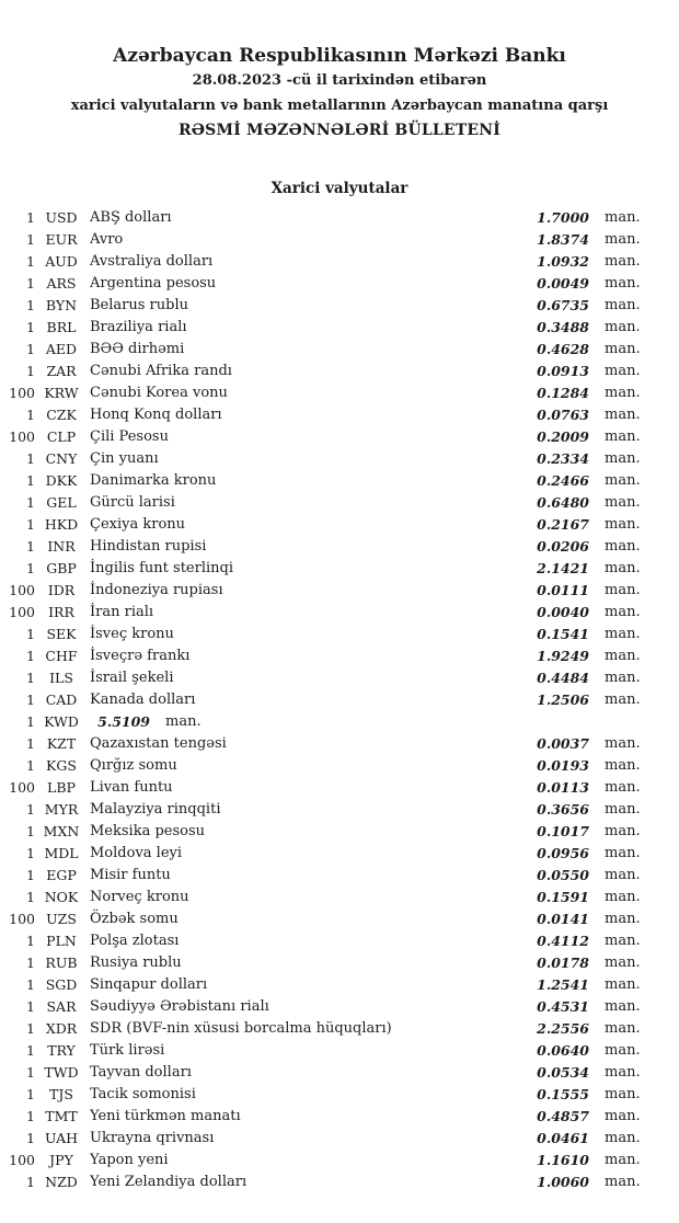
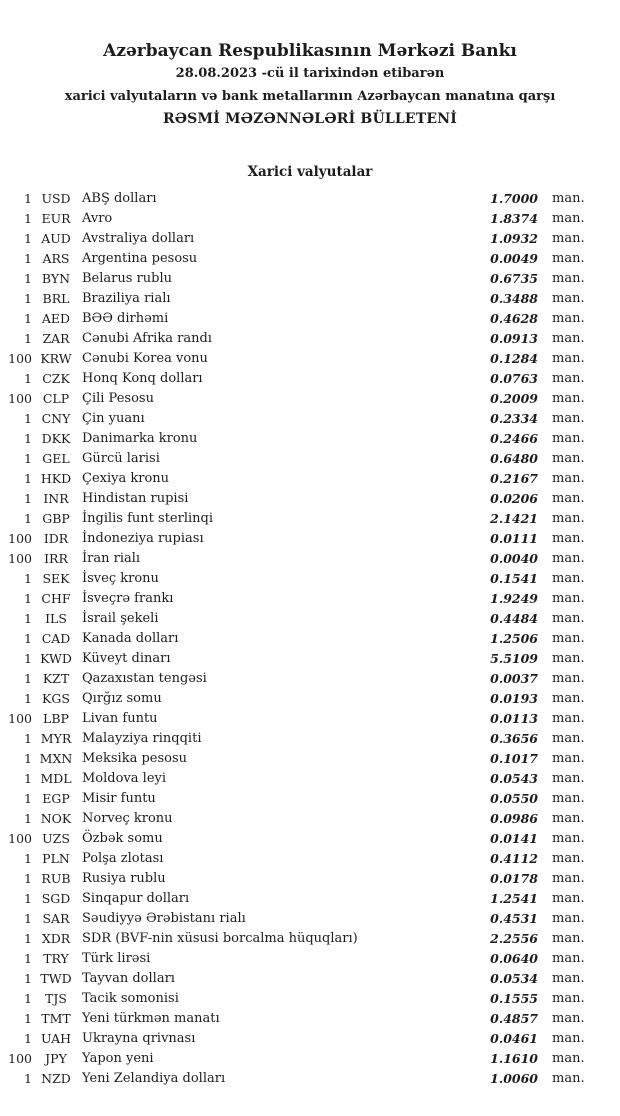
  Azərbaycan Respublikasının Mərkəzi Bankı
  28.08.2023 -cü il tarixindən etibarən
  xarici valyutaların və bank metallarının Azərbaycan manatına qarşı
  RƏSMİ MƏZƏNNƏLƏRİ BÜLLETENİ
  Xarici valyutalar
  1
  USD
  ABŞ dolları
  1.7000
  man.
  1
  EUR
  Avro
  1.8374
  man.
  1
  AUD
  Avstraliya dolları
  1.0932
  man.
  1
  ARS
  Argentina pesosu
  0.0049
  man.
  1
  BYN
  Belarus rublu
  0.6735
  man.
  1
  BRL
  Braziliya rialı
  0.3488
  man.
  1
  AED
  BƏƏ dirhəmi
  0.4628
  man.
  1
  ZAR
  Cənubi Afrika randı
  0.0913
  man.
  100
  KRW
  Cənubi Korea vonu
  0.1284
  man.
  1
  CZK
  Honq Konq dolları
  0.0763
  man.
  100
  CLP
  Çili Pesosu
  0.2009
  man.
  1
  CNY
  Çin yuanı
  0.2334
  man.
  1
  DKK
  Danimarka kronu
  0.2466
  man.
  1
  GEL
  Gürcü larisi
  0.6480
  man.
  1
  HKD
  Çexiya kronu
  0.2167
  man.
  1
  INR
  Hindistan rupisi
  0.0206
  man.
  1
  GBP
  İngilis funt sterlinqi
  2.1421
  man.
  100
  IDR
  İndoneziya rupiası
  0.0111
  man.
  100
  IRR
  İran rialı
  0.0040
  man.
  1
  SEK
  İsveç kronu
  0.1541
  man.
  1
  CHF
  İsveçrə frankı
  1.9249
  man.
  1
  ILS
  İsrail şekeli
  0.4484
  man.
  1
  CAD
  Kanada dolları
  1.2506
  man.
  1
  KWD
+ Küveyt dinarı
  5.5109
  man.
  1
  KZT
  Qazaxıstan tengəsi
  0.0037
  man.
  1
  KGS
  Qırğız somu
  0.0193
  man.
  100
  LBP
  Livan funtu
  0.0113
  man.
  1
  MYR
  Malayziya rinqqiti
  0.3656
  man.
  1
  MXN
  Meksika pesosu
  0.1017
  man.
  1
  MDL
  Moldova leyi
- 0.0956
+ 0.0543
  man.
  1
  EGP
  Misir funtu
  0.0550
  man.
  1
  NOK
  Norveç kronu
- 0.1591
+ 0.0986
  man.
  100
  UZS
  Özbək somu
  0.0141
  man.
  1
  PLN
  Polşa zlotası
  0.4112
  man.
  1
  RUB
  Rusiya rublu
  0.0178
  man.
  1
  SGD
  Sinqapur dolları
  1.2541
  man.
  1
  SAR
  Səudiyyə Ərəbistanı rialı
  0.4531
  man.
  1
  XDR
  SDR (BVF-nin xüsusi borcalma hüquqları)
  2.2556
  man.
  1
  TRY
  Türk lirəsi
  0.0640
  man.
  1
  TWD
  Tayvan dolları
  0.0534
  man.
  1
  TJS
  Tacik somonisi
  0.1555
  man.
  1
  TMT
  Yeni türkmən manatı
  0.4857
  man.
  1
  UAH
  Ukrayna qrivnası
  0.0461
  man.
  100
  JPY
  Yapon yeni
  1.1610
  man.
  1
  NZD
  Yeni Zelandiya dolları
  1.0060
  man.
